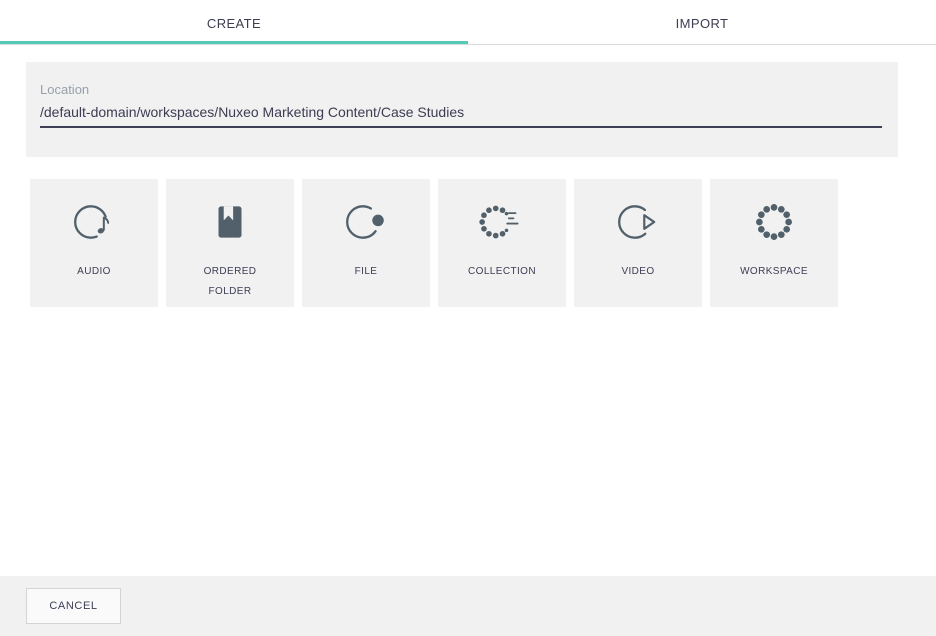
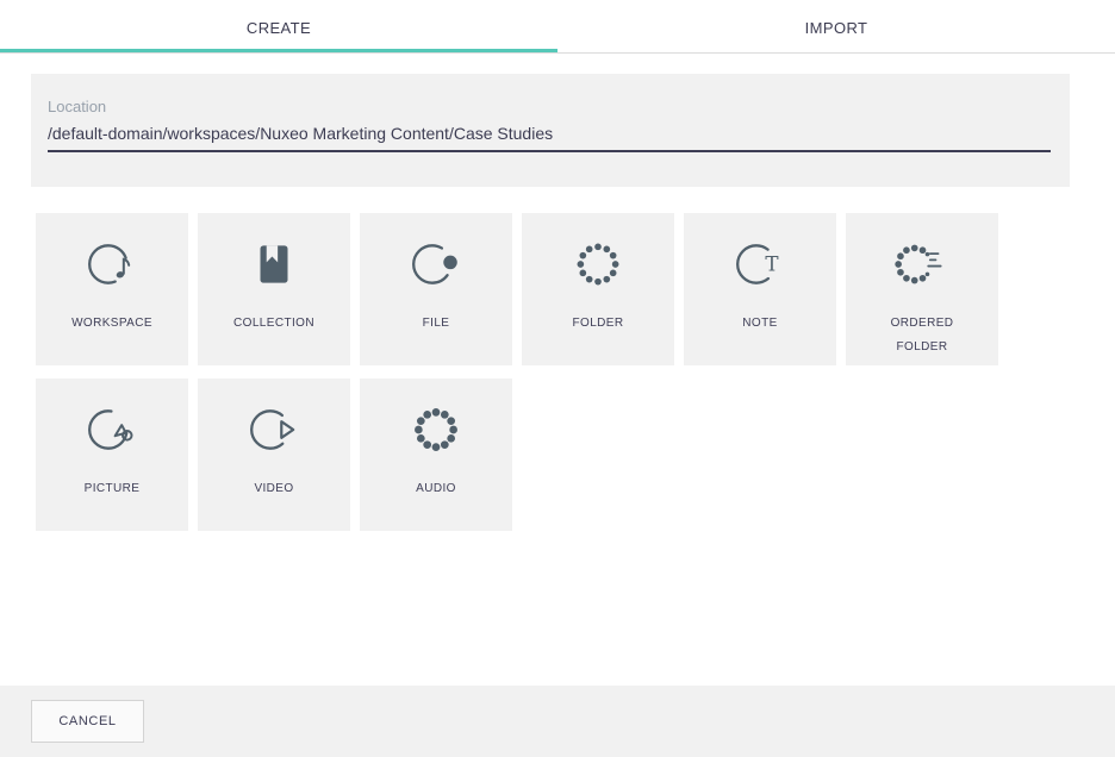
  CREATE
  IMPORT
  Location
  /default-domain/workspaces/Nuxeo Marketing Content/Case Studies
- AUDIO
+ WORKSPACE
- ORDERED FOLDER
+ COLLECTION
  FILE
+ FOLDER
+ T
+ NOTE
- COLLECTION
+ ORDERED FOLDER
+ PICTURE
  VIDEO
- WORKSPACE
+ AUDIO
  CANCEL
